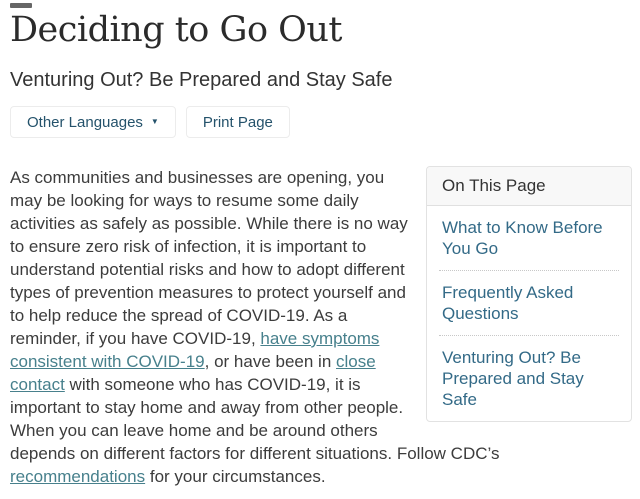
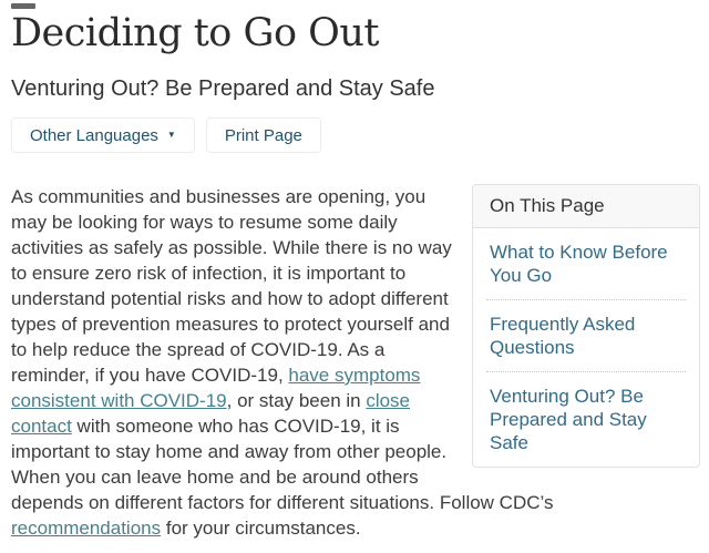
  Deciding to Go Out
  Venturing Out? Be Prepared and Stay Safe
  Other Languages
  ▼
  Print Page
  On This Page
  What to Know Before You Go
  Frequently Asked Questions
  Venturing Out? Be Prepared and Stay Safe
- As communities and businesses are opening, you may be looking for ways to resume some daily activities as safely as possible. While there is no way to ensure zero risk of infection, it is important to understand potential risks and how to adopt different types of prevention measures to protect yourself and to help reduce the spread of COVID-19. As a reminder, if you have COVID-19, have symptoms consistent with COVID-19, or have been in close contact with someone who has COVID-19, it is important to stay home and away from other people. When you can leave home and be around others depends on different factors for different situations. Follow CDC’s recommendations for your circumstances.
+ As communities and businesses are opening, you may be looking for ways to resume some daily activities as safely as possible. While there is no way to ensure zero risk of infection, it is important to understand potential risks and how to adopt different types of prevention measures to protect yourself and to help reduce the spread of COVID-19. As a reminder, if you have COVID-19, have symptoms consistent with COVID-19, or stay been in close contact with someone who has COVID-19, it is important to stay home and away from other people. When you can leave home and be around others depends on different factors for different situations. Follow CDC’s recommendations for your circumstances.
